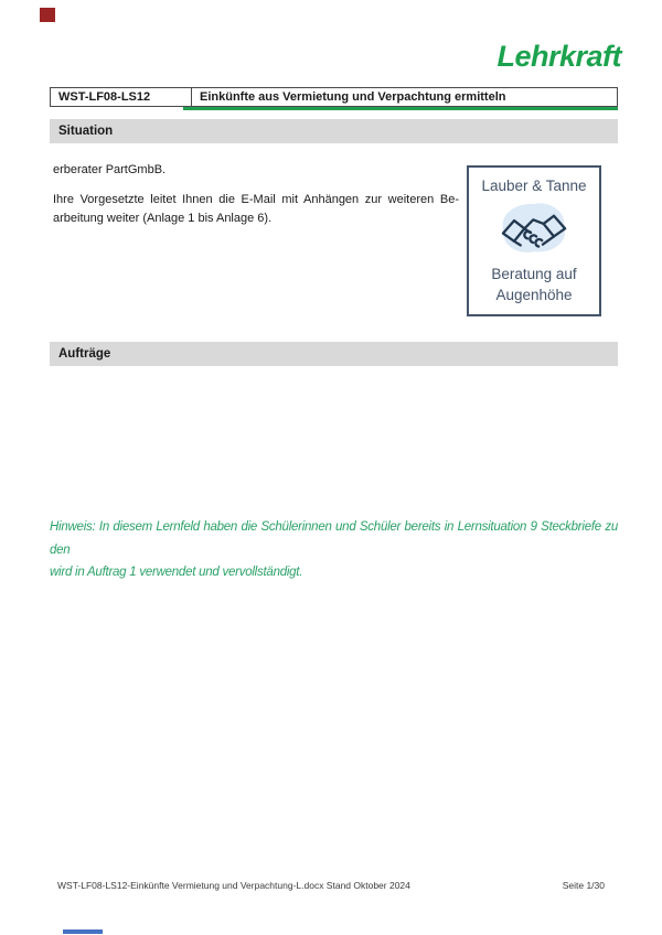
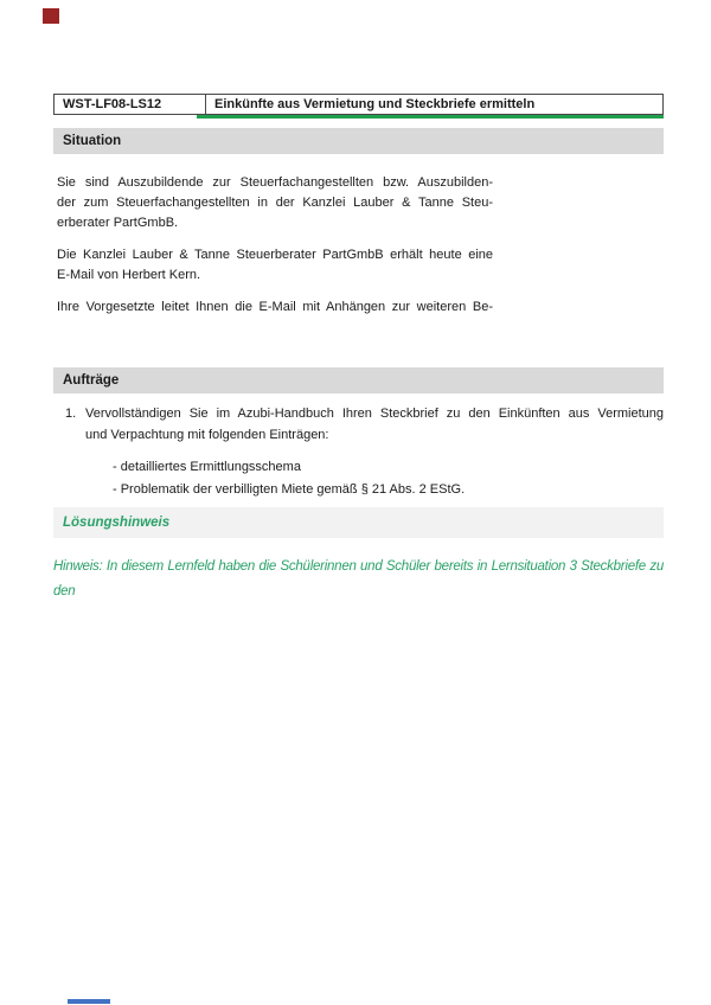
- Lehrkraft
  WST-LF08-LS12
- Einkünfte aus Vermietung und Verpachtung ermitteln
+ Einkünfte aus Vermietung und Steckbriefe ermitteln
  Situation
+ Sie sind Auszubildende zur Steuerfachangestellten bzw. Auszubilden-
+ der zum Steuerfachangestellten in der Kanzlei Lauber & Tanne Steu-
  erberater PartGmbB.
+ Die Kanzlei Lauber & Tanne Steuerberater PartGmbB erhält heute eine
+ E-Mail von Herbert Kern.
  Ihre Vorgesetzte leitet Ihnen die E-Mail mit Anhängen zur weiteren Be-
- arbeitung weiter (Anlage 1 bis Anlage 6).
- Lauber & Tanne
- Beratung auf
- Augenhöhe
  Aufträge
+ 1.
+ Vervollständigen Sie im Azubi-Handbuch Ihren Steckbrief zu den Einkünften aus Vermietung
+ und Verpachtung mit folgenden Einträgen:
+ - detailliertes Ermittlungsschema
+ - Problematik der verbilligten Miete gemäß § 21 Abs. 2 EStG.
+ Lösungshinweis
- Hinweis: In diesem Lernfeld haben die Schülerinnen und Schüler bereits in Lernsituation 9 Steckbriefe zu den
+ Hinweis: In diesem Lernfeld haben die Schülerinnen und Schüler bereits in Lernsituation 3 Steckbriefe zu den
- wird in Auftrag 1 verwendet und vervollständigt.
- WST-LF08-LS12-Einkünfte Vermietung und Verpachtung-L.docx Stand Oktober 2024
- Seite 1/30
